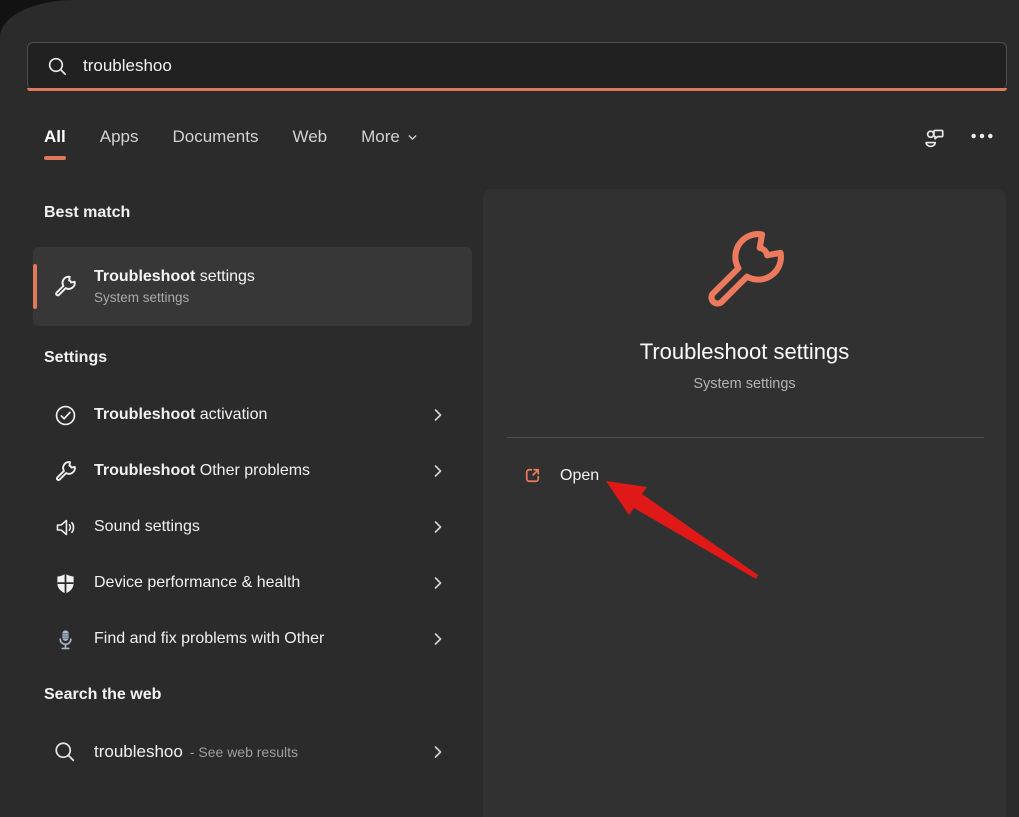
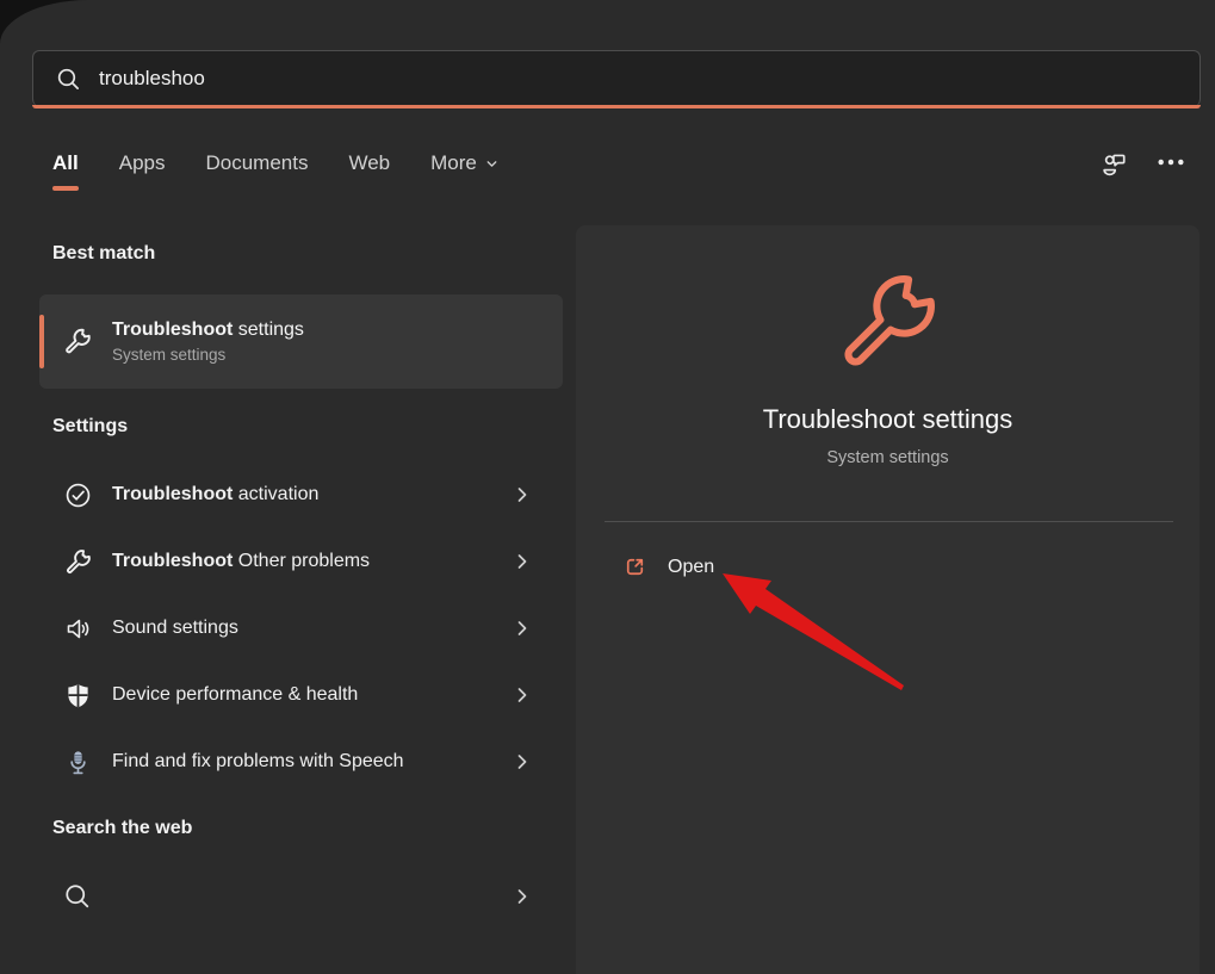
  troubleshoo
  All
  Apps
  Documents
  Web
  More
  Best match
  Troubleshoot settings
  System settings
  Settings
  Troubleshoot activation
  Troubleshoot Other problems
  Sound settings
  Device performance & health
- Find and fix problems with Other
+ Find and fix problems with Speech
  Search the web
- troubleshoo - See web results
  Troubleshoot settings
  System settings
  Open
